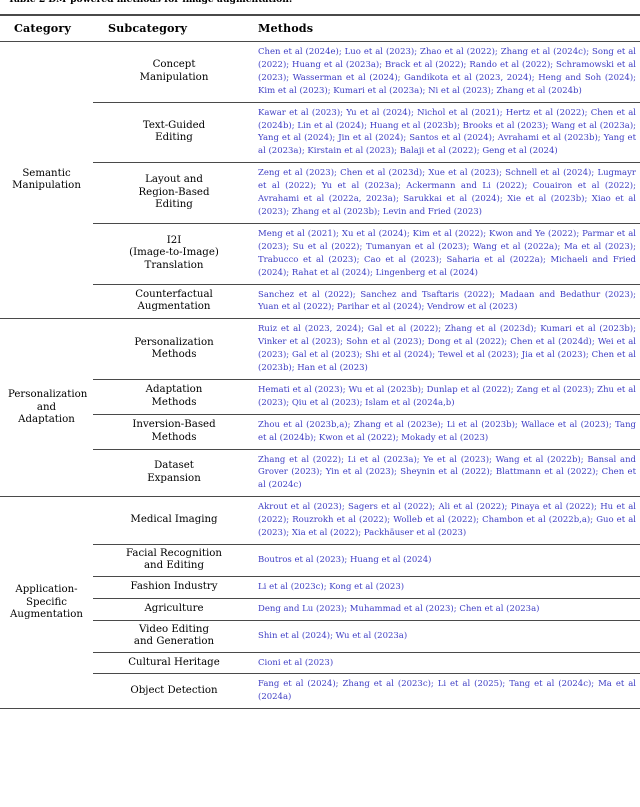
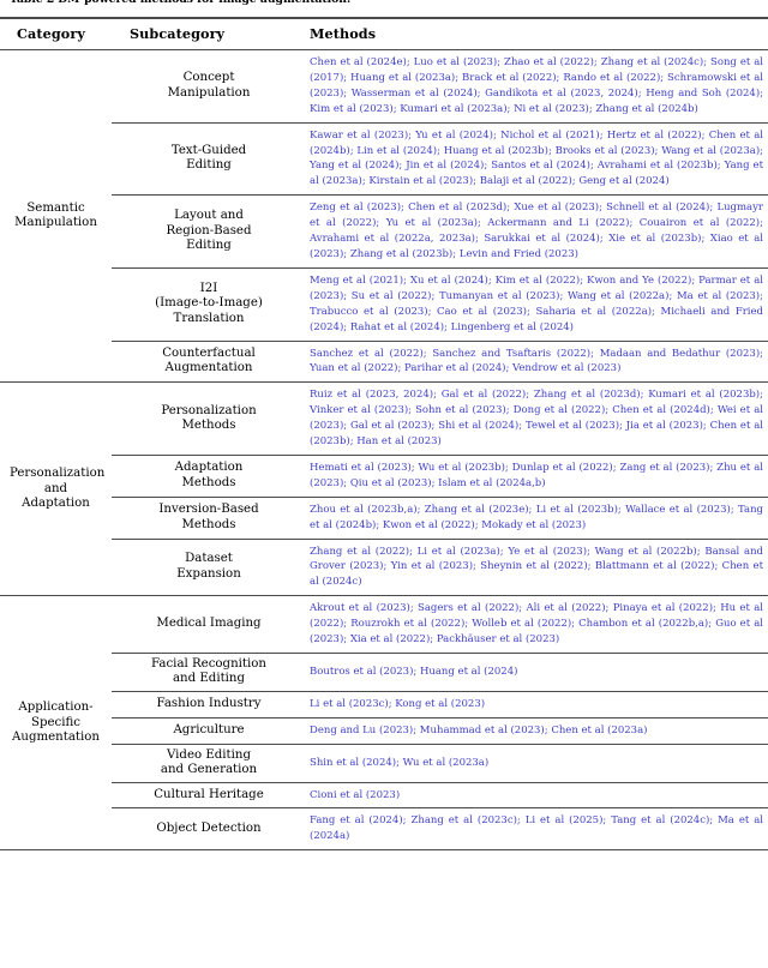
  Category	Subcategory	Methods
- SemanticManipulation	ConceptManipulation	Chen et al (2024e); Luo et al (2023); Zhao et al (2022); Zhang et al (2024c); Song et al (2022); Huang et al (2023a); Brack et al (2022); Rando et al (2022); Schramowski et al (2023); Wasserman et al (2024); Gandikota et al (2023, 2024); Heng and Soh (2024); Kim et al (2023); Kumari et al (2023a); Ni et al (2023); Zhang et al (2024b)
+ SemanticManipulation	ConceptManipulation	Chen et al (2024e); Luo et al (2023); Zhao et al (2022); Zhang et al (2024c); Song et al (2017); Huang et al (2023a); Brack et al (2022); Rando et al (2022); Schramowski et al (2023); Wasserman et al (2024); Gandikota et al (2023, 2024); Heng and Soh (2024); Kim et al (2023); Kumari et al (2023a); Ni et al (2023); Zhang et al (2024b)
  Text-GuidedEditing	Kawar et al (2023); Yu et al (2024); Nichol et al (2021); Hertz et al (2022); Chen et al (2024b); Lin et al (2024); Huang et al (2023b); Brooks et al (2023); Wang et al (2023a); Yang et al (2024); Jin et al (2024); Santos et al (2024); Avrahami et al (2023b); Yang et al (2023a); Kirstain et al (2023); Balaji et al (2022); Geng et al (2024)
  Layout andRegion-BasedEditing	Zeng et al (2023); Chen et al (2023d); Xue et al (2023); Schnell et al (2024); Lugmayr et al (2022); Yu et al (2023a); Ackermann and Li (2022); Couairon et al (2022); Avrahami et al (2022a, 2023a); Sarukkai et al (2024); Xie et al (2023b); Xiao et al (2023); Zhang et al (2023b); Levin and Fried (2023)
  I2I(Image-to-Image)Translation	Meng et al (2021); Xu et al (2024); Kim et al (2022); Kwon and Ye (2022); Parmar et al (2023); Su et al (2022); Tumanyan et al (2023); Wang et al (2022a); Ma et al (2023); Trabucco et al (2023); Cao et al (2023); Saharia et al (2022a); Michaeli and Fried (2024); Rahat et al (2024); Lingenberg et al (2024)
  CounterfactualAugmentation	Sanchez et al (2022); Sanchez and Tsaftaris (2022); Madaan and Bedathur (2023); Yuan et al (2022); Parihar et al (2024); Vendrow et al (2023)
  PersonalizationandAdaptation	PersonalizationMethods	Ruiz et al (2023, 2024); Gal et al (2022); Zhang et al (2023d); Kumari et al (2023b); Vinker et al (2023); Sohn et al (2023); Dong et al (2022); Chen et al (2024d); Wei et al (2023); Gal et al (2023); Shi et al (2024); Tewel et al (2023); Jia et al (2023); Chen et al (2023b); Han et al (2023)
  AdaptationMethods	Hemati et al (2023); Wu et al (2023b); Dunlap et al (2022); Zang et al (2023); Zhu et al (2023); Qiu et al (2023); Islam et al (2024a,b)
  Inversion-BasedMethods	Zhou et al (2023b,a); Zhang et al (2023e); Li et al (2023b); Wallace et al (2023); Tang et al (2024b); Kwon et al (2022); Mokady et al (2023)
  DatasetExpansion	Zhang et al (2022); Li et al (2023a); Ye et al (2023); Wang et al (2022b); Bansal and Grover (2023); Yin et al (2023); Sheynin et al (2022); Blattmann et al (2022); Chen et al (2024c)
  Application-SpecificAugmentation	Medical Imaging	Akrout et al (2023); Sagers et al (2022); Ali et al (2022); Pinaya et al (2022); Hu et al (2022); Rouzrokh et al (2022); Wolleb et al (2022); Chambon et al (2022b,a); Guo et al (2023); Xia et al (2022); Packhäuser et al (2023)
  Facial Recognitionand Editing	Boutros et al (2023); Huang et al (2024)
  Fashion Industry	Li et al (2023c); Kong et al (2023)
  Agriculture	Deng and Lu (2023); Muhammad et al (2023); Chen et al (2023a)
  Video Editingand Generation	Shin et al (2024); Wu et al (2023a)
  Cultural Heritage	Cioni et al (2023)
  Object Detection	Fang et al (2024); Zhang et al (2023c); Li et al (2025); Tang et al (2024c); Ma et al (2024a)
